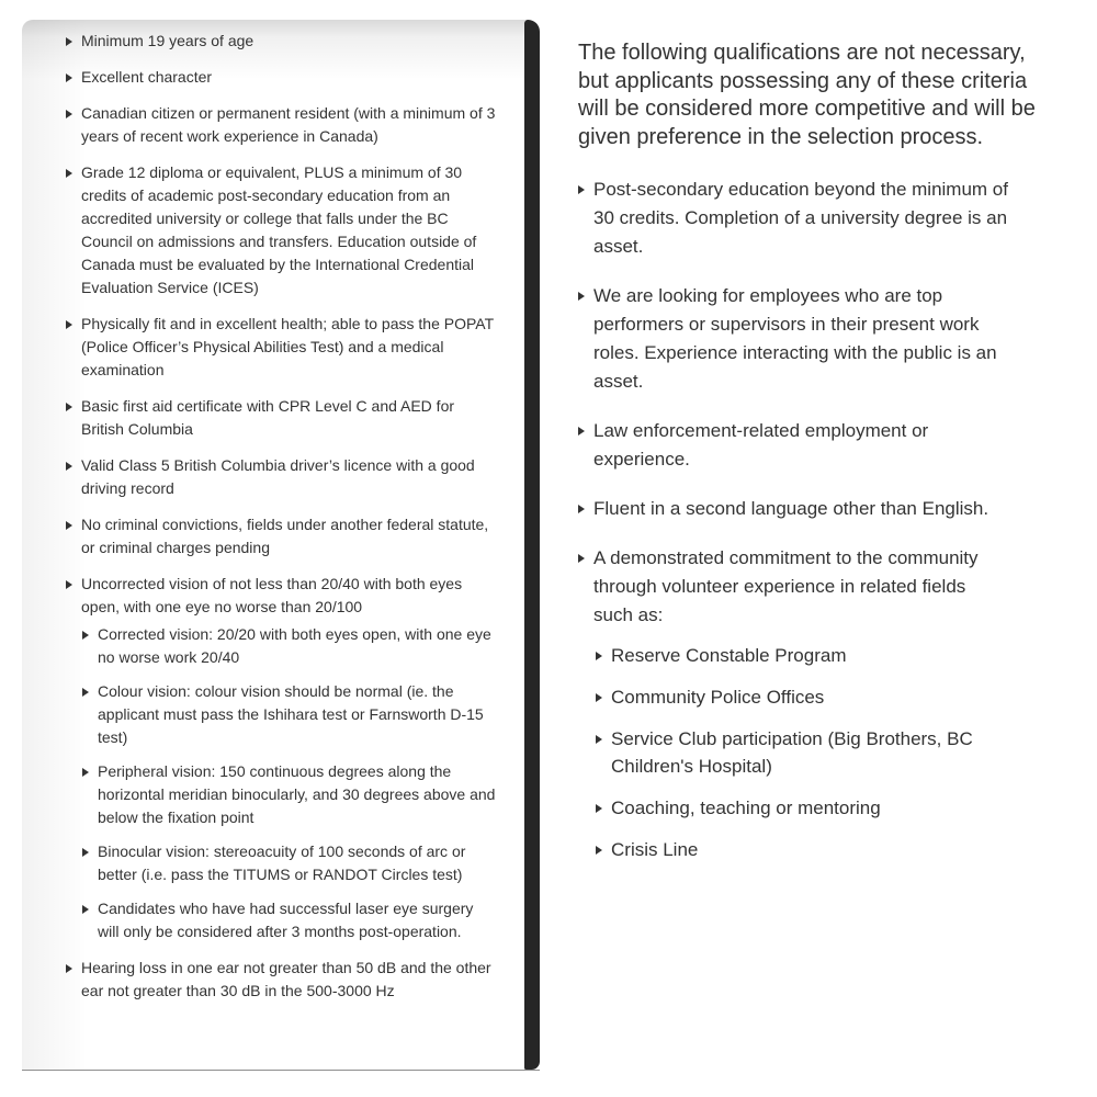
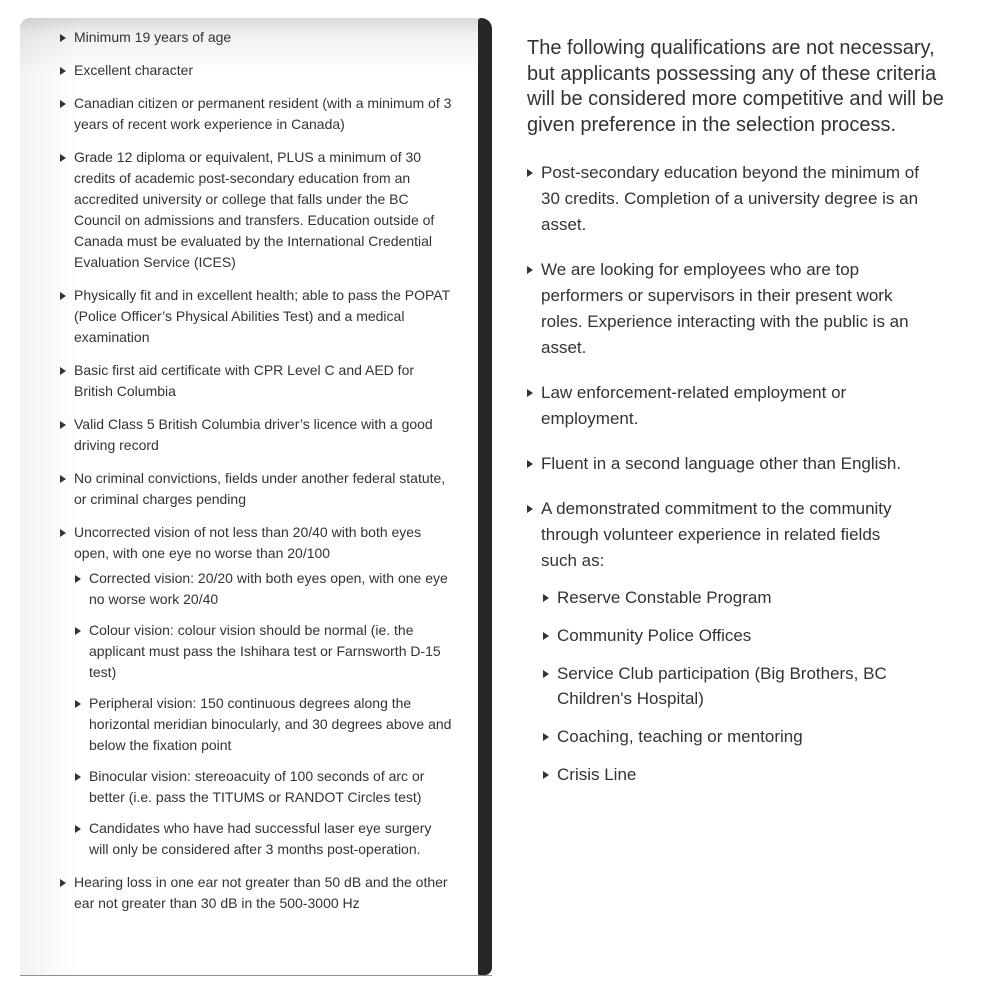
  Minimum 19 years of age
  Excellent character
  Canadian citizen or permanent resident (with a minimum of 3 years of recent work experience in Canada)
  Grade 12 diploma or equivalent, PLUS a minimum of 30 credits of academic post-secondary education from an accredited university or college that falls under the BC Council on admissions and transfers. Education outside of Canada must be evaluated by the International Credential Evaluation Service (ICES)
  Physically fit and in excellent health; able to pass the POPAT (Police Officer’s Physical Abilities Test) and a medical examination
  Basic first aid certificate with CPR Level C and AED for British Columbia
  Valid Class 5 British Columbia driver’s licence with a good driving record
  No criminal convictions, fields under another federal statute, or criminal charges pending
  Uncorrected vision of not less than 20/40 with both eyes open, with one eye no worse than 20/100
  Corrected vision: 20/20 with both eyes open, with one eye no worse work 20/40
  Colour vision: colour vision should be normal (ie. the applicant must pass the Ishihara test or Farnsworth D-15 test)
  Peripheral vision: 150 continuous degrees along the horizontal meridian binocularly, and 30 degrees above and below the fixation point
  Binocular vision: stereoacuity of 100 seconds of arc or better (i.e. pass the TITUMS or RANDOT Circles test)
  Candidates who have had successful laser eye surgery will only be considered after 3 months post-operation.
  Hearing loss in one ear not greater than 50 dB and the other ear not greater than 30 dB in the 500-3000 Hz
  The following qualifications are not necessary, but applicants possessing any of these criteria will be considered more competitive and will be given preference in the selection process.
  Post-secondary education beyond the minimum of 30 credits. Completion of a university degree is an asset.
  We are looking for employees who are top performers or supervisors in their present work roles. Experience interacting with the public is an asset.
- Law enforcement-related employment or experience.
+ Law enforcement-related employment or employment.
  Fluent in a second language other than English.
  A demonstrated commitment to the community through volunteer experience in related fields such as:
  Reserve Constable Program
  Community Police Offices
  Service Club participation (Big Brothers, BC Children's Hospital)
  Coaching, teaching or mentoring
  Crisis Line
